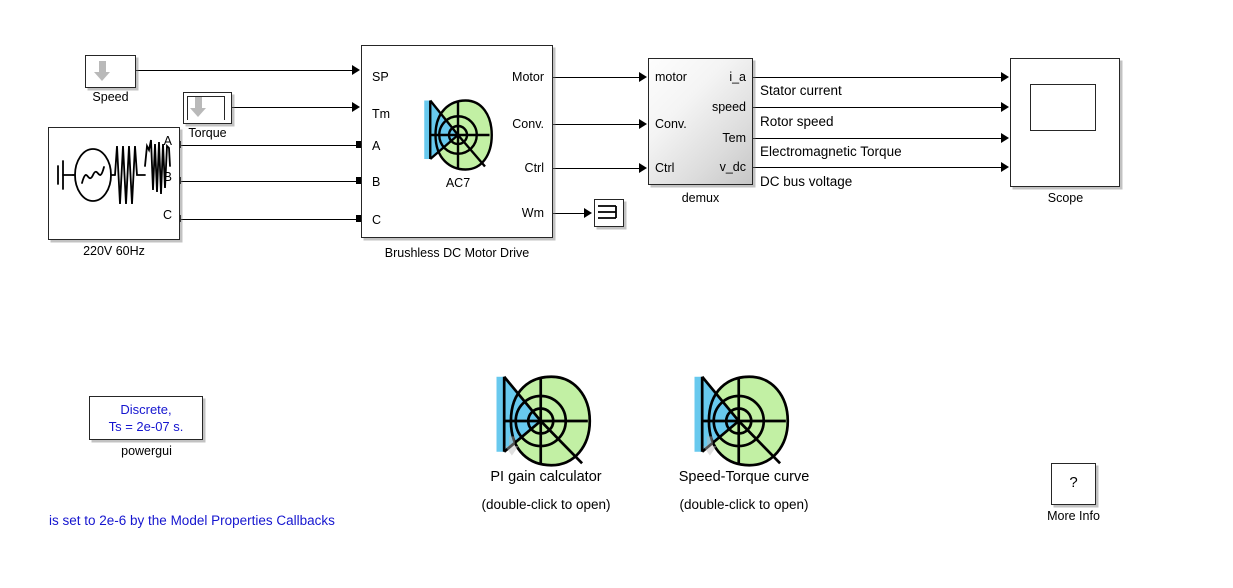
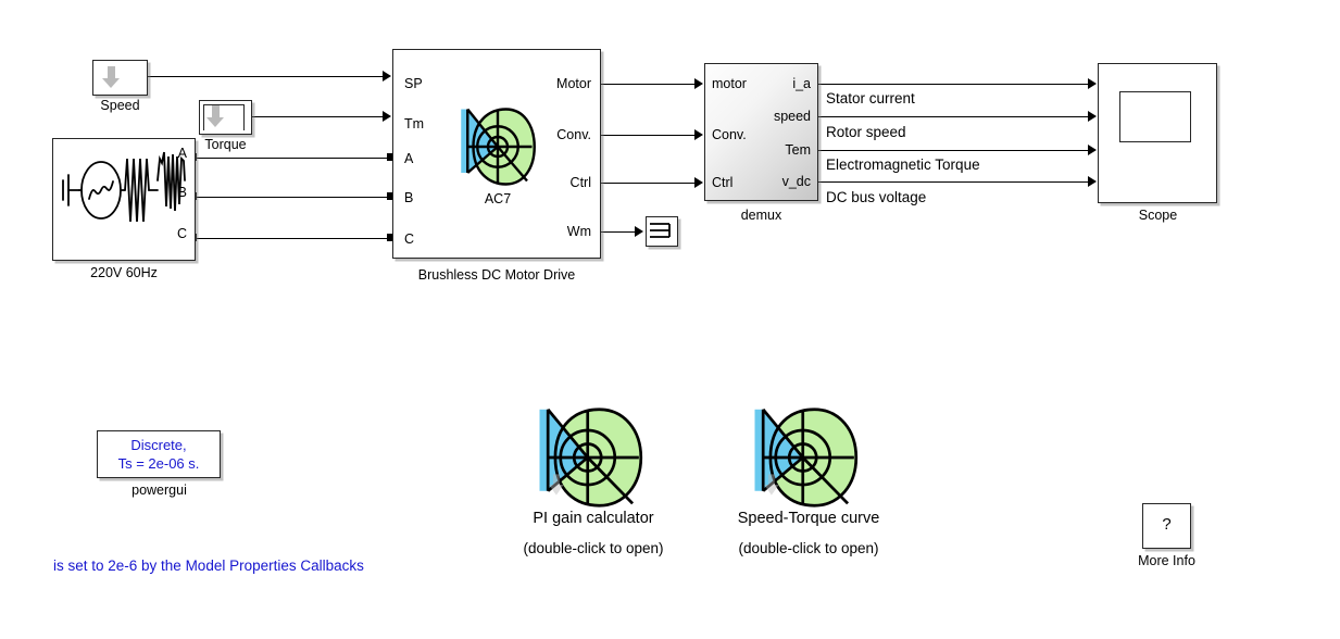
  Stator current
  Rotor speed
  Electromagnetic Torque
  DC bus voltage
  Speed
  Torque
  A
  B
  C
  220V 60Hz
  SP
  Tm
  A
  B
  C
  Motor
  Conv.
  Ctrl
  Wm
  AC7
  Brushless DC Motor Drive
  motor
  Conv.
  Ctrl
  i_a
  speed
  Tem
  v_dc
  demux
  Scope
  Discrete,
- Ts = 2e-07 s.
+ Ts = 2e-06 s.
  powergui
  is set to 2e-6 by the Model Properties Callbacks
  PI gain calculator
  (double-click to open)
  Speed-Torque curve
  (double-click to open)
  ?
  More Info
